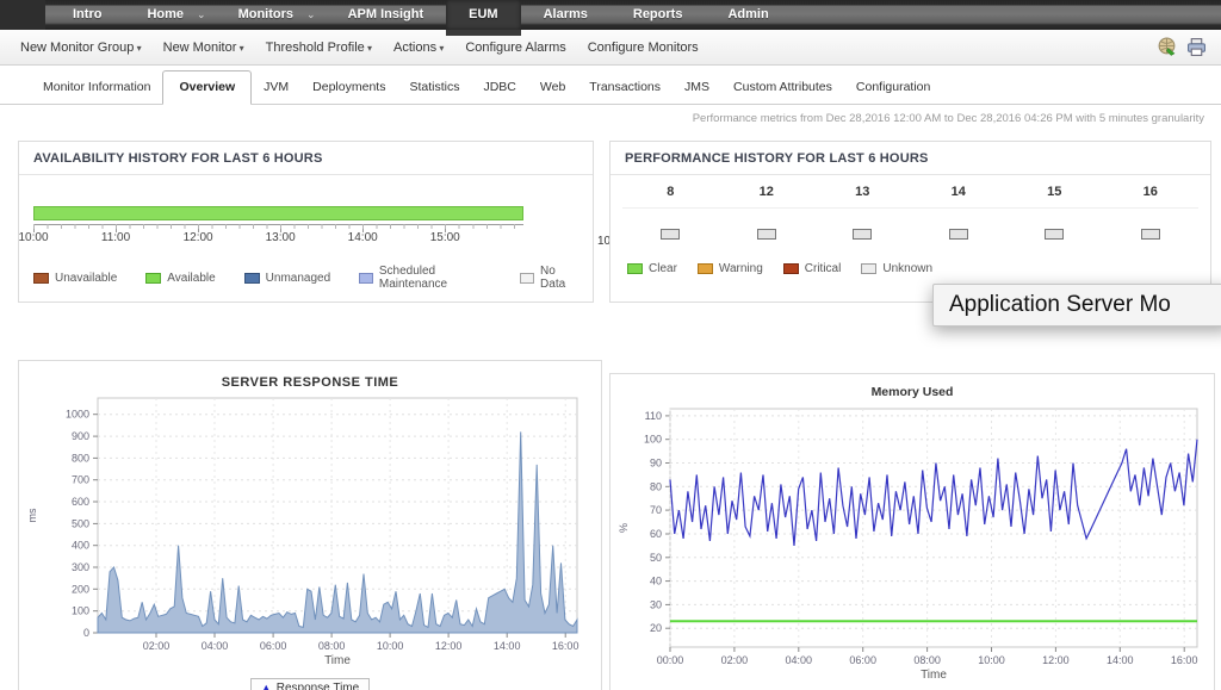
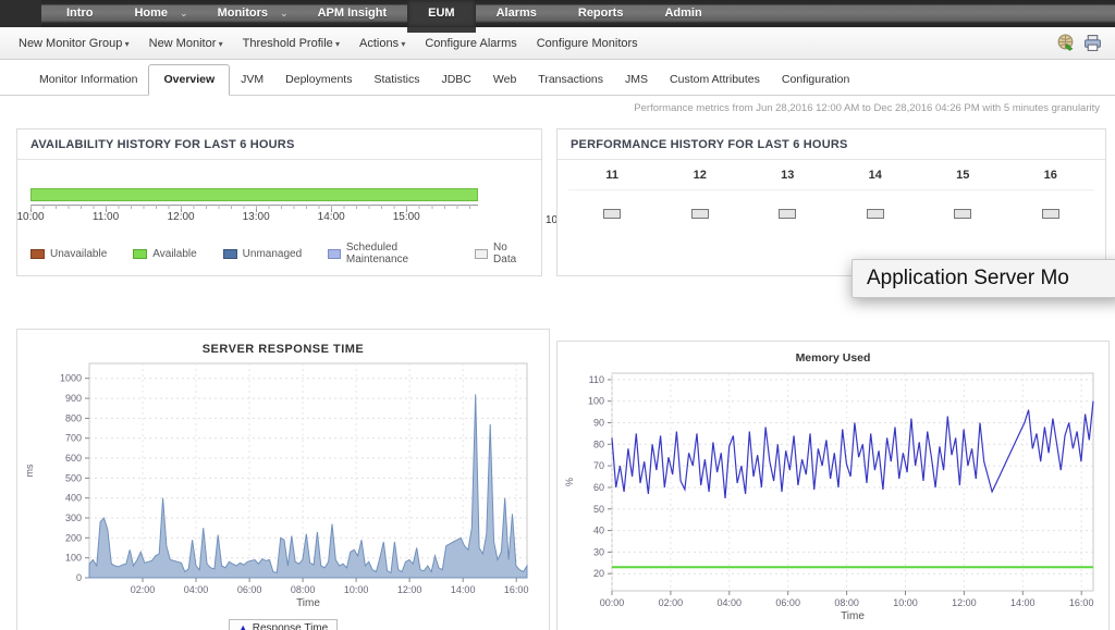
  Intro
  Home
  ⌄
  Monitors
  ⌄
  APM Insight
  EUM
  Alarms
  Reports
  Admin
  New Monitor Group
  New Monitor
  Threshold Profile
  Actions
  Configure Alarms
  Configure Monitors
  Monitor Information
  Overview
  JVM
  Deployments
  Statistics
  JDBC
  Web
  Transactions
  JMS
  Custom Attributes
  Configuration
- Performance metrics from Dec 28,2016 12:00 AM to Dec 28,2016 04:26 PM with 5 minutes granularity
+ Performance metrics from Jun 28,2016 12:00 AM to Dec 28,2016 04:26 PM with 5 minutes granularity
  AVAILABILITY HISTORY FOR LAST 6 HOURS
  10:00
  11:00
  12:00
  13:00
  14:00
  15:00
  Unavailable
  Available
  Unmanaged
  Scheduled Maintenance
  No Data
  PERFORMANCE HISTORY FOR LAST 6 HOURS
- 8
+ 11
  12
  13
  14
  15
  16
- Clear
- Warning
- Critical
- Unknown
  SERVER RESPONSE TIME
  0
  100
  200
  300
  400
  500
  600
  700
  800
  900
  1000
  02:00
  04:00
  06:00
  08:00
  10:00
  12:00
  14:00
  16:00
  Time
  ▲
  Response Time
  Memory Used
  20
  30
  40
  50
  60
  70
  80
  90
  100
  110
  00:00
  02:00
  04:00
  06:00
  08:00
  10:00
  12:00
  14:00
  16:00
  Time
  Application Server Mo
